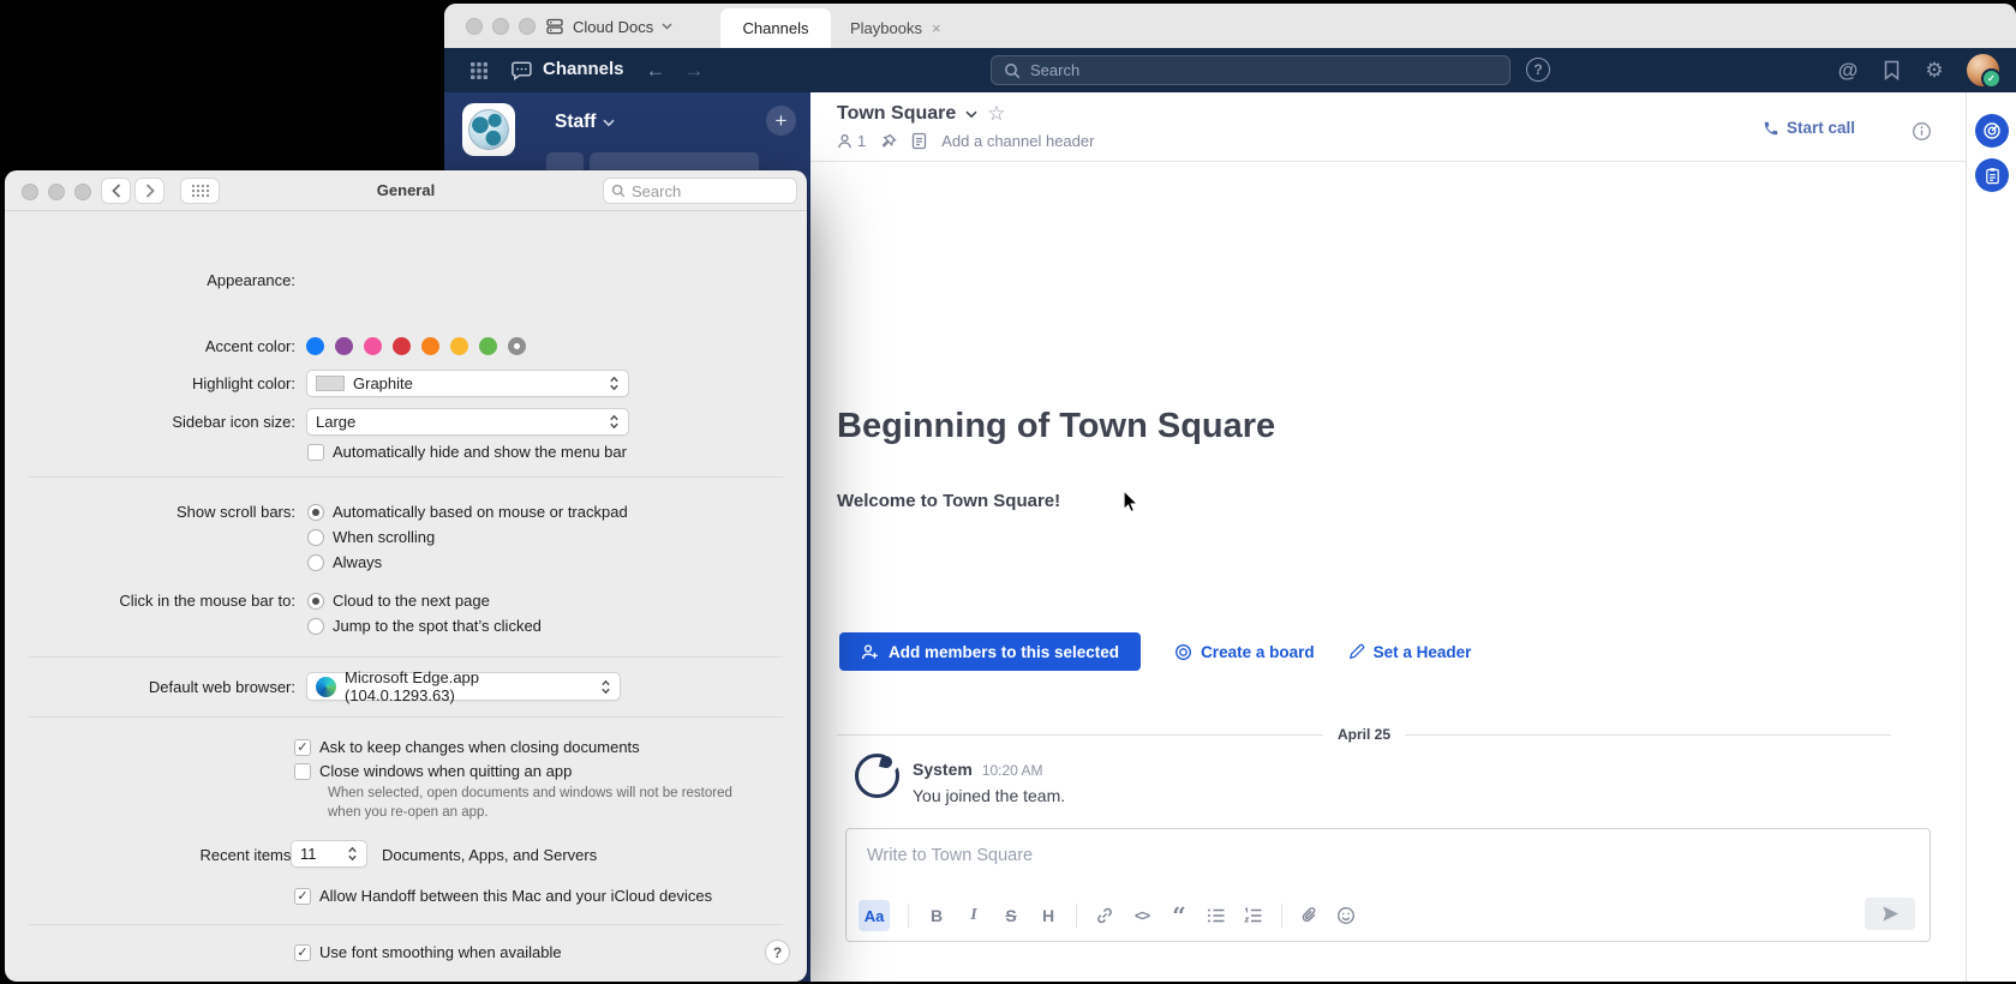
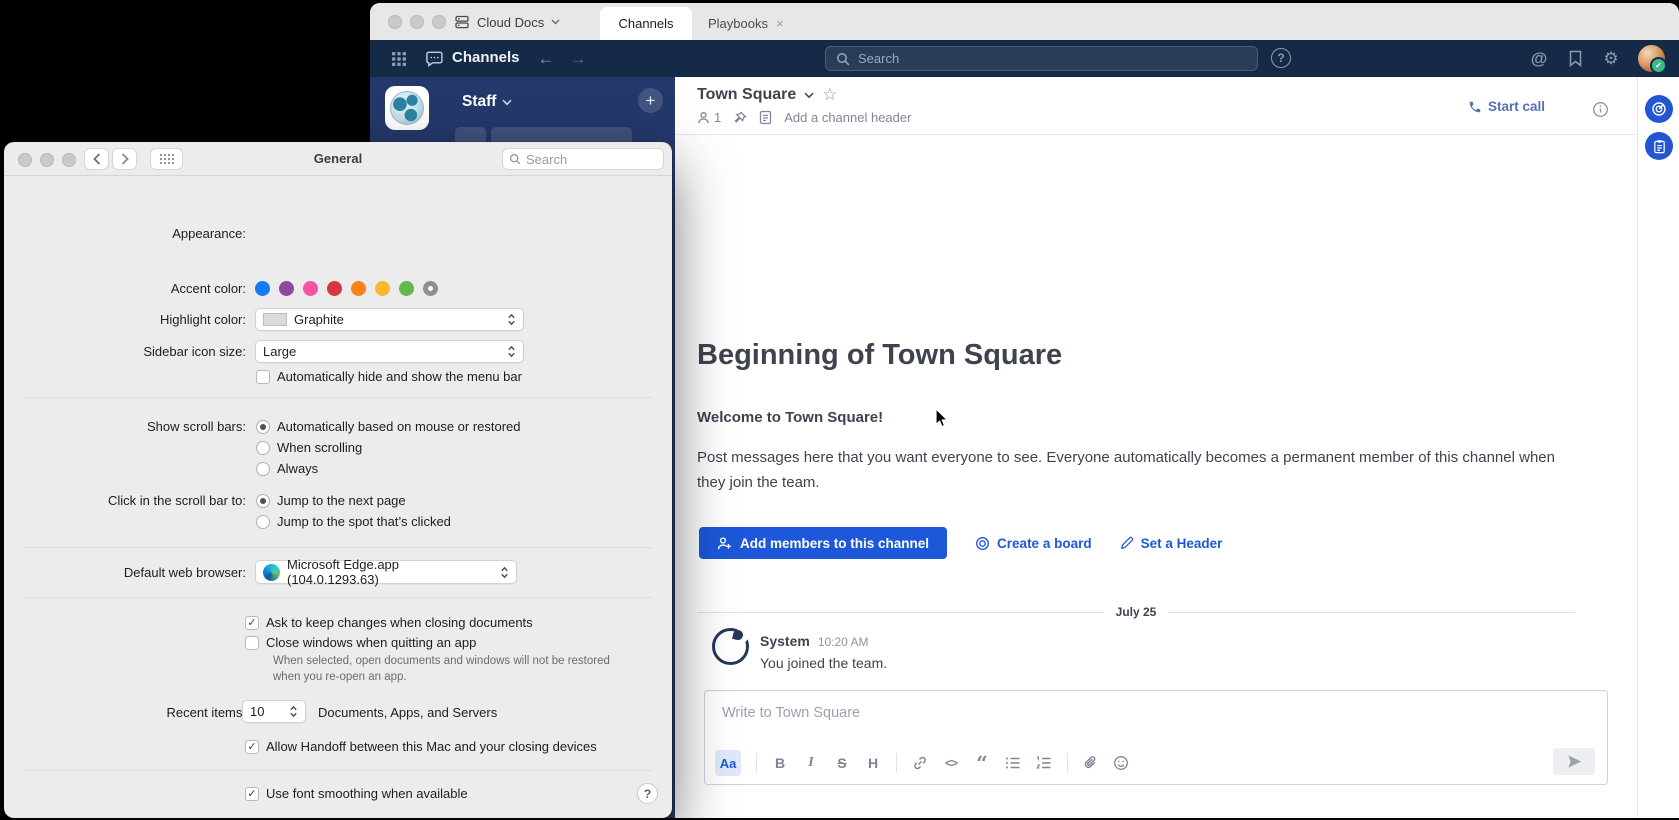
  Cloud Docs
  Channels
  Playbooks
  ×
  Channels
  ←
  →
  Search
  ?
  @
  ⚙
  ✓
  Staff
  +
  Town Square
  ☆
  1
  Add a channel header
  Start call
  Beginning of Town Square
  Welcome to Town Square!
+ Post messages here that you want everyone to see. Everyone automatically becomes a permanent member of this channel when they join the team.
- Add members to this selected
+ Add members to this channel
  Create a board
  Set a Header
- April 25
+ July 25
  System
  10:20 AM
  You joined the team.
  Write to Town Square
  Aa
  B
  I
  S
  H
  <>
  “
  General
  Search
  Appearance:
  Accent color:
  Highlight color:
  Graphite
  Sidebar icon size:
  Large
  Automatically hide and show the menu bar
  Show scroll bars:
- Automatically based on mouse or trackpad
+ Automatically based on mouse or restored
  When scrolling
  Always
- Click in the mouse bar to:
+ Click in the scroll bar to:
- Cloud to the next page
+ Jump to the next page
  Jump to the spot that’s clicked
  Default web browser:
  Microsoft Edge.app (104.0.1293.63)
  ✓
  Ask to keep changes when closing documents
  Close windows when quitting an app
  When selected, open documents and windows will not be restored
  when you re-open an app.
  Recent items
- 11
+ 10
  Documents, Apps, and Servers
  ✓
- Allow Handoff between this Mac and your iCloud devices
+ Allow Handoff between this Mac and your closing devices
  ✓
  Use font smoothing when available
  ?
